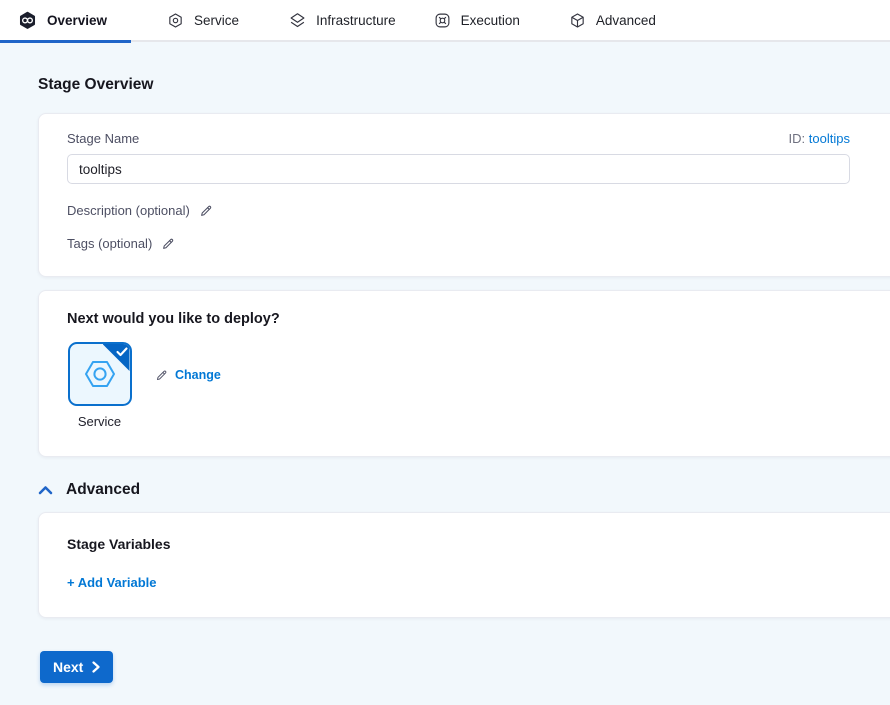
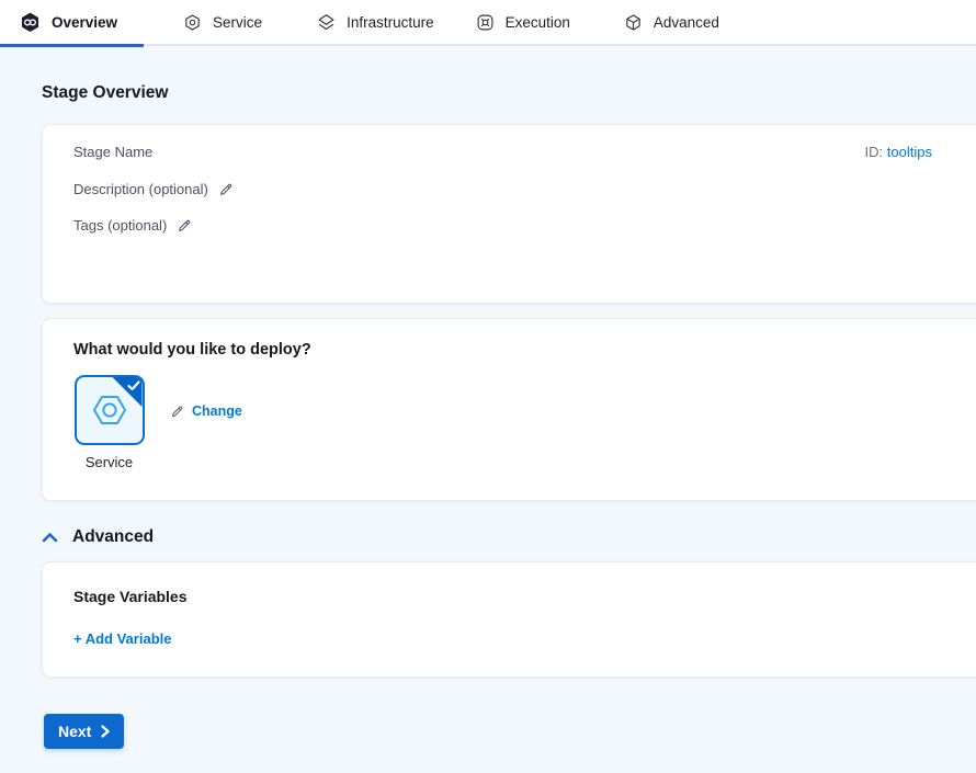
  Overview
  Service
  Infrastructure
  Execution
  Advanced
  Stage Overview
  Stage Name
  ID: tooltips
- tooltips
  Description (optional)
  Tags (optional)
- Next would you like to deploy?
+ What would you like to deploy?
  Service
  Change
  Advanced
  Stage Variables
  + Add Variable
  Next
